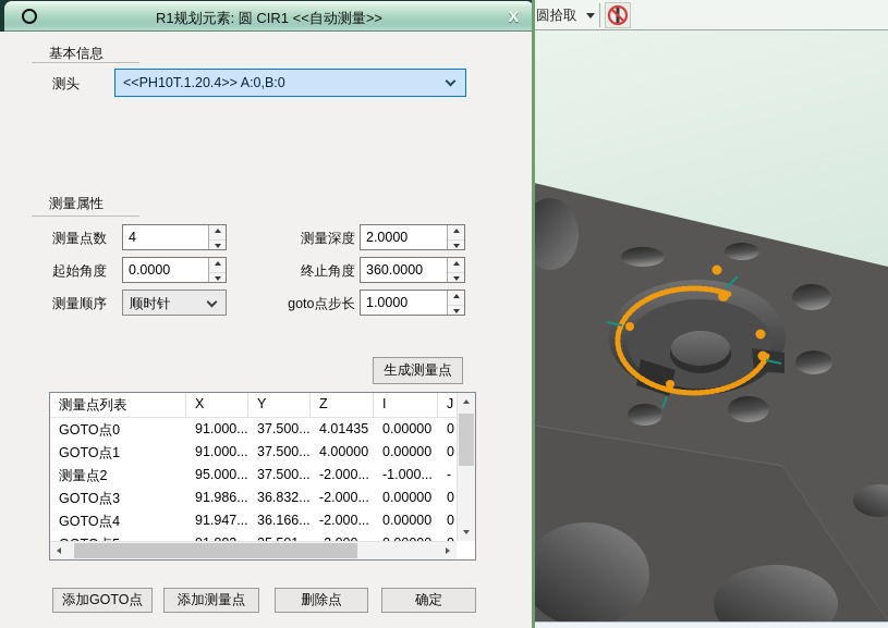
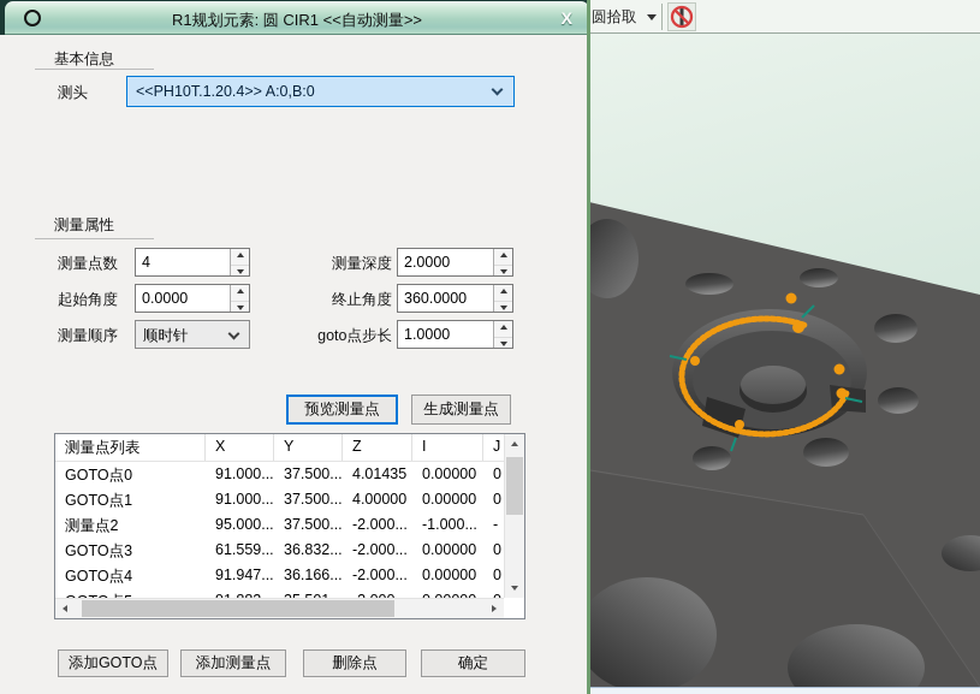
  R1规划元素: 圆 CIR1 <<自动测量>>
  X
  基本信息
  测头
  <<PH10T.1.20.4>> A:0,B:0
  测量属性
  测量点数
  4
  测量深度
  2.0000
  起始角度
  0.0000
  终止角度
  360.0000
  测量顺序
  顺时针
  goto点步长
  1.0000
+ 预览测量点
  生成测量点
  测量点列表
  X
  Y
  Z
  I
  J
  GOTO点0
  91.000...
  37.500...
  4.01435
  0.00000
  0
  GOTO点1
  91.000...
  37.500...
  4.00000
  0.00000
  0
  测量点2
  95.000...
  37.500...
  -2.000...
  -1.000...
  -
  GOTO点3
- 91.986...
+ 61.559...
  36.832...
  -2.000...
  0.00000
  0
  GOTO点4
  91.947...
  36.166...
  -2.000...
  0.00000
  0
  添加GOTO点
  添加测量点
  删除点
  确定
  圆拾取
